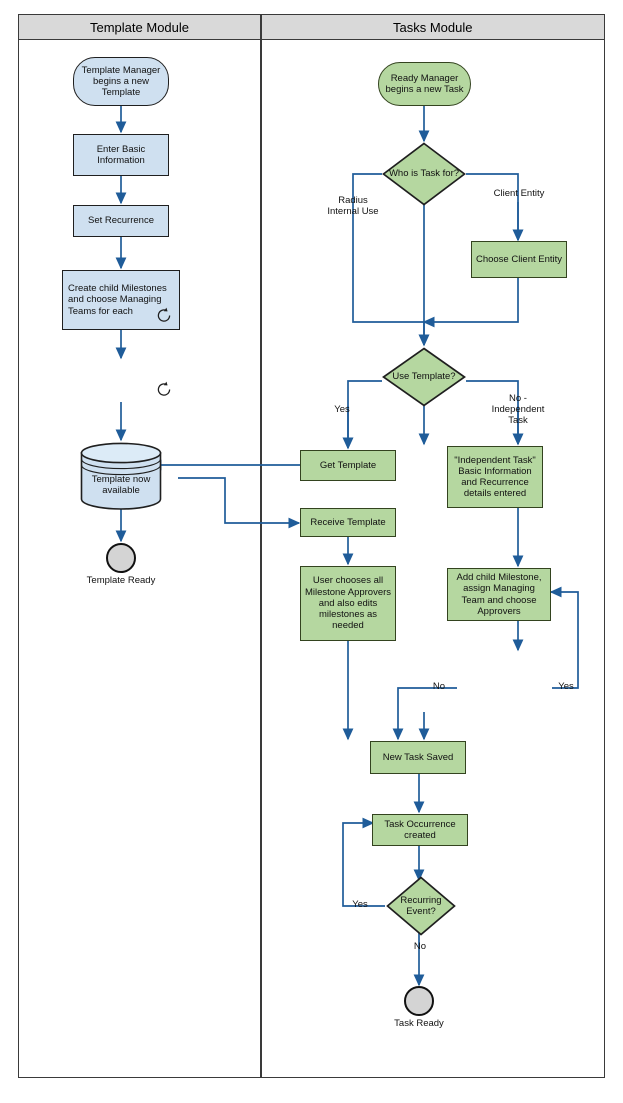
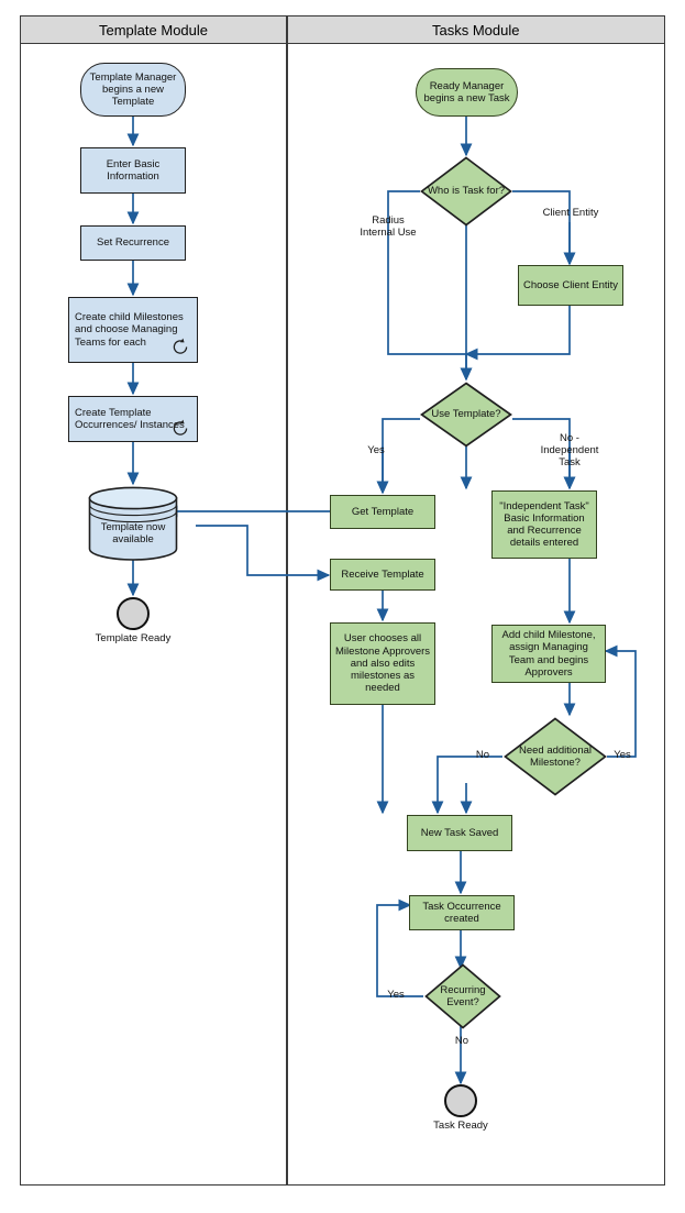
  Template Module
  Tasks Module
  Template Manager begins a new Template
  Enter Basic Information
  Set Recurrence
  Create child Milestones and choose Managing Teams for each
+ Create Template Occurrences/ Instances
  Template now available
  Template Ready
  Ready Manager begins a new Task
  Who is Task for?
  Radius Internal Use
  Client Entity
  Choose Client Entity
  Use Template?
  Yes
  No - Independent Task
  Get Template
  "Independent Task" Basic Information and Recurrence details entered
  Receive Template
  User chooses all Milestone Approvers and also edits milestones as needed
- Add child Milestone, assign Managing Team and choose Approvers
+ Add child Milestone, assign Managing Team and begins Approvers
+ Need additional Milestone?
  No
  Yes
  New Task Saved
  Task Occurrence created
  Recurring Event?
  Yes
  No
  Task Ready
